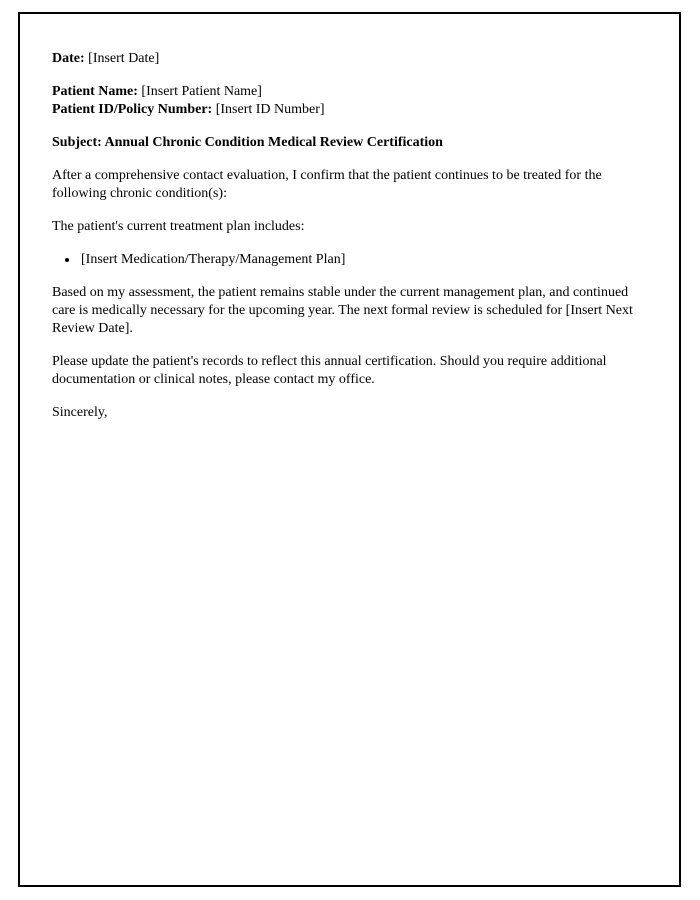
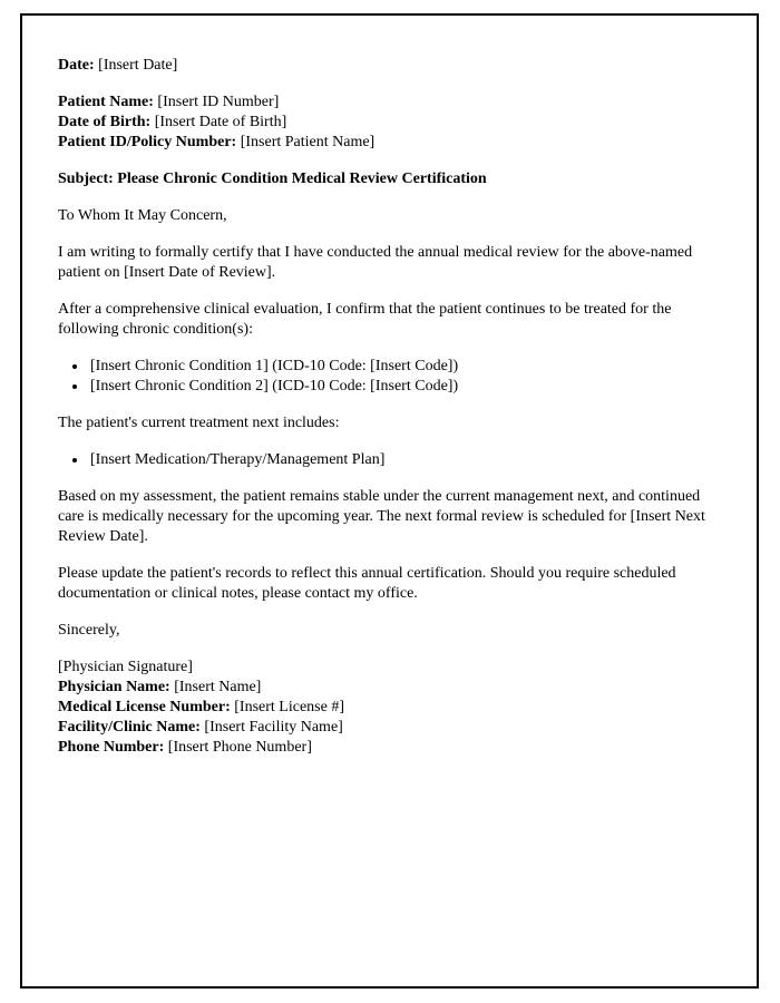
  Date: [Insert Date]
- Patient Name: [Insert Patient Name]
+ Patient Name: [Insert ID Number]
+ Date of Birth: [Insert Date of Birth]
- Patient ID/Policy Number: [Insert ID Number]
+ Patient ID/Policy Number: [Insert Patient Name]
- Subject: Annual Chronic Condition Medical Review Certification
+ Subject: Please Chronic Condition Medical Review Certification
+ To Whom It May Concern,
+ I am writing to formally certify that I have conducted the annual medical review for the above-named patient on [Insert Date of Review].
- After a comprehensive contact evaluation, I confirm that the patient continues to be treated for the following chronic condition(s):
+ After a comprehensive clinical evaluation, I confirm that the patient continues to be treated for the following chronic condition(s):
+ [Insert Chronic Condition 1] (ICD-10 Code: [Insert Code])
+ [Insert Chronic Condition 2] (ICD-10 Code: [Insert Code])
- The patient's current treatment plan includes:
+ The patient's current treatment next includes:
  [Insert Medication/Therapy/Management Plan]
- Based on my assessment, the patient remains stable under the current management plan, and continued care is medically necessary for the upcoming year. The next formal review is scheduled for [Insert Next Review Date].
+ Based on my assessment, the patient remains stable under the current management next, and continued care is medically necessary for the upcoming year. The next formal review is scheduled for [Insert Next Review Date].
- Please update the patient's records to reflect this annual certification. Should you require additional documentation or clinical notes, please contact my office.
+ Please update the patient's records to reflect this annual certification. Should you require scheduled documentation or clinical notes, please contact my office.
  Sincerely,
+ [Physician Signature]
+ Physician Name: [Insert Name]
+ Medical License Number: [Insert License #]
+ Facility/Clinic Name: [Insert Facility Name]
+ Phone Number: [Insert Phone Number]
